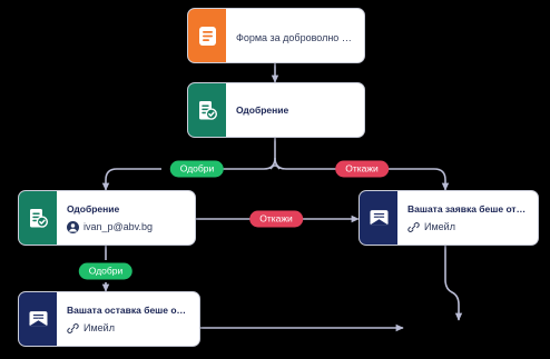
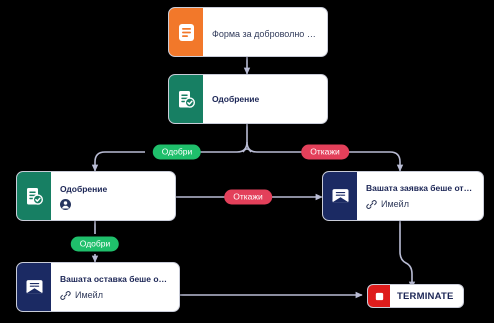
  Форма за доброволно на
  Одобрение
  Одобрение
- ivan_p@abv.bg
  Вашата заявка беше отхв
  Имейл
  Вашата оставка беше одо
  Имейл
+ TERMINATE
  Одобри
  Откажи
  Откажи
  Одобри
